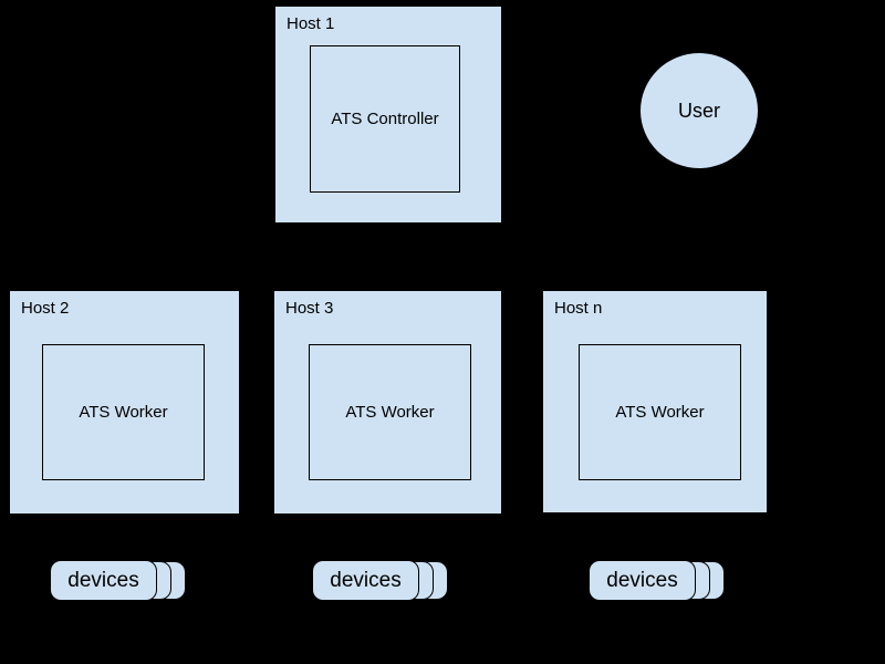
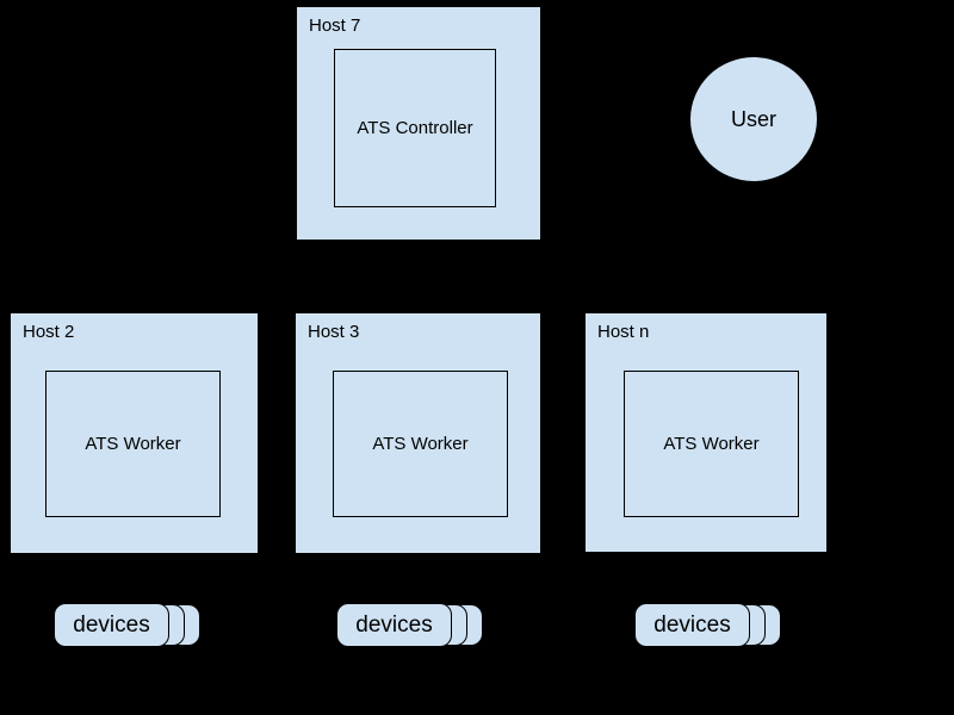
- Host 1
+ Host 7
  ATS Controller
  User
  Host 2
  ATS Worker
  Host 3
  ATS Worker
  Host n
  ATS Worker
  devices
  devices
  devices
